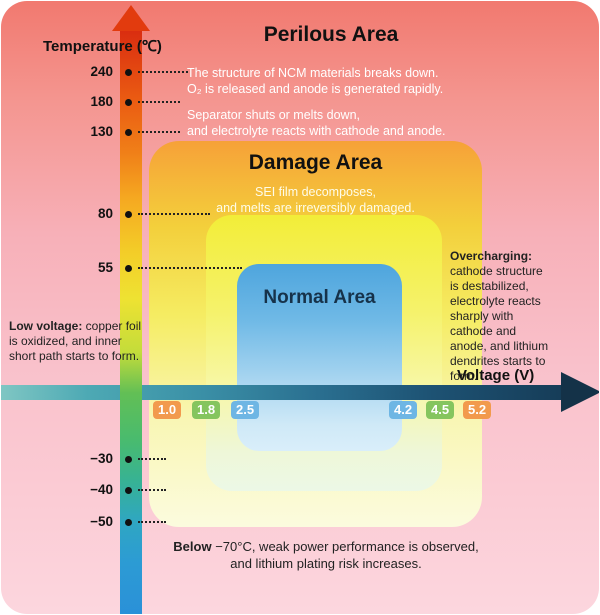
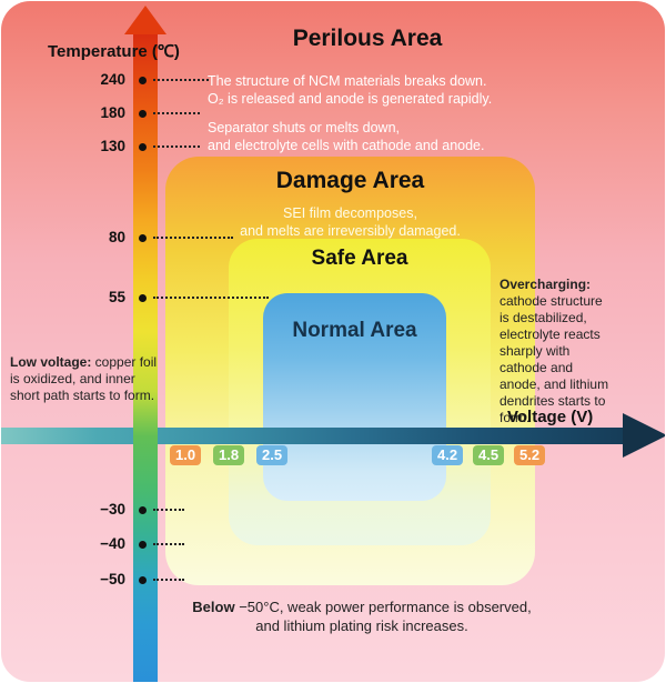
  Perilous Area
  Temperature (℃)
  Voltage (V)
  Damage Area
  SEI film decomposes,
  and melts are irreversibly damaged.
+ Safe Area
  Normal Area
  240
  180
  130
  80
  55
  −30
  −40
  −50
  1.0
  1.8
  2.5
  4.2
  4.5
  5.2
  The structure of NCM materials breaks down.
  O₂ is released and anode is generated rapidly.
  Separator shuts or melts down,
- and electrolyte reacts with cathode and anode.
+ and electrolyte cells with cathode and anode.
  Overcharging: cathode structure is destabilized, electrolyte reacts sharply with cathode and anode, and lithium dendrites starts to form.
  Low voltage: copper foil is oxidized, and inner short path starts to form.
- Below −70°C, weak power performance is observed,
+ Below −50°C, weak power performance is observed,
  and lithium plating risk increases.
